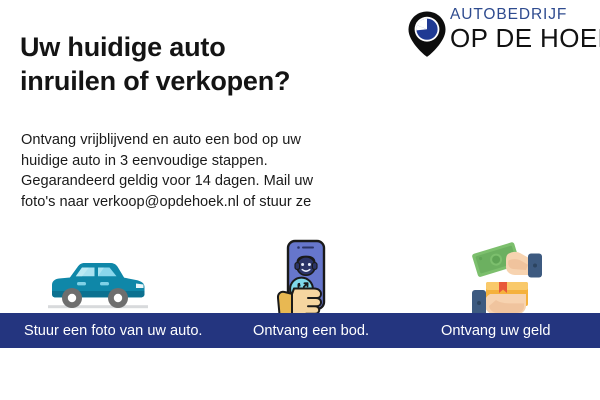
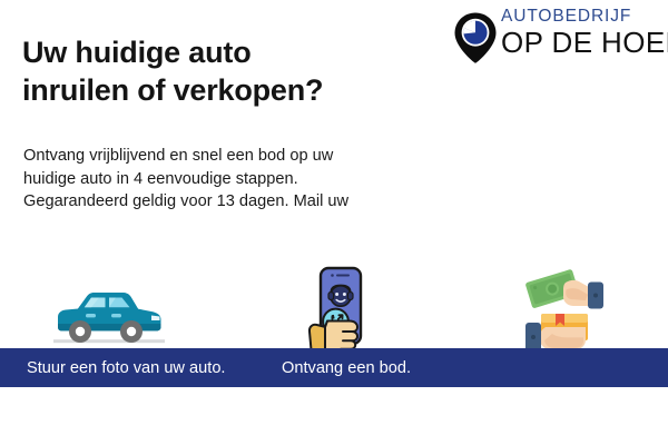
  AUTOBEDRIJF
  OP DE HOE
  Uw huidige auto
  inruilen of verkopen?
- Ontvang vrijblijvend en auto een bod op uw
+ Ontvang vrijblijvend en snel een bod op uw
- huidige auto in 3 eenvoudige stappen.
+ huidige auto in 4 eenvoudige stappen.
- Gegarandeerd geldig voor 14 dagen. Mail uw
+ Gegarandeerd geldig voor 13 dagen. Mail uw
- foto's naar verkoop@opdehoek.nl of stuur ze
  Stuur een foto van uw auto.
  Ontvang een bod.
- Ontvang uw geld
